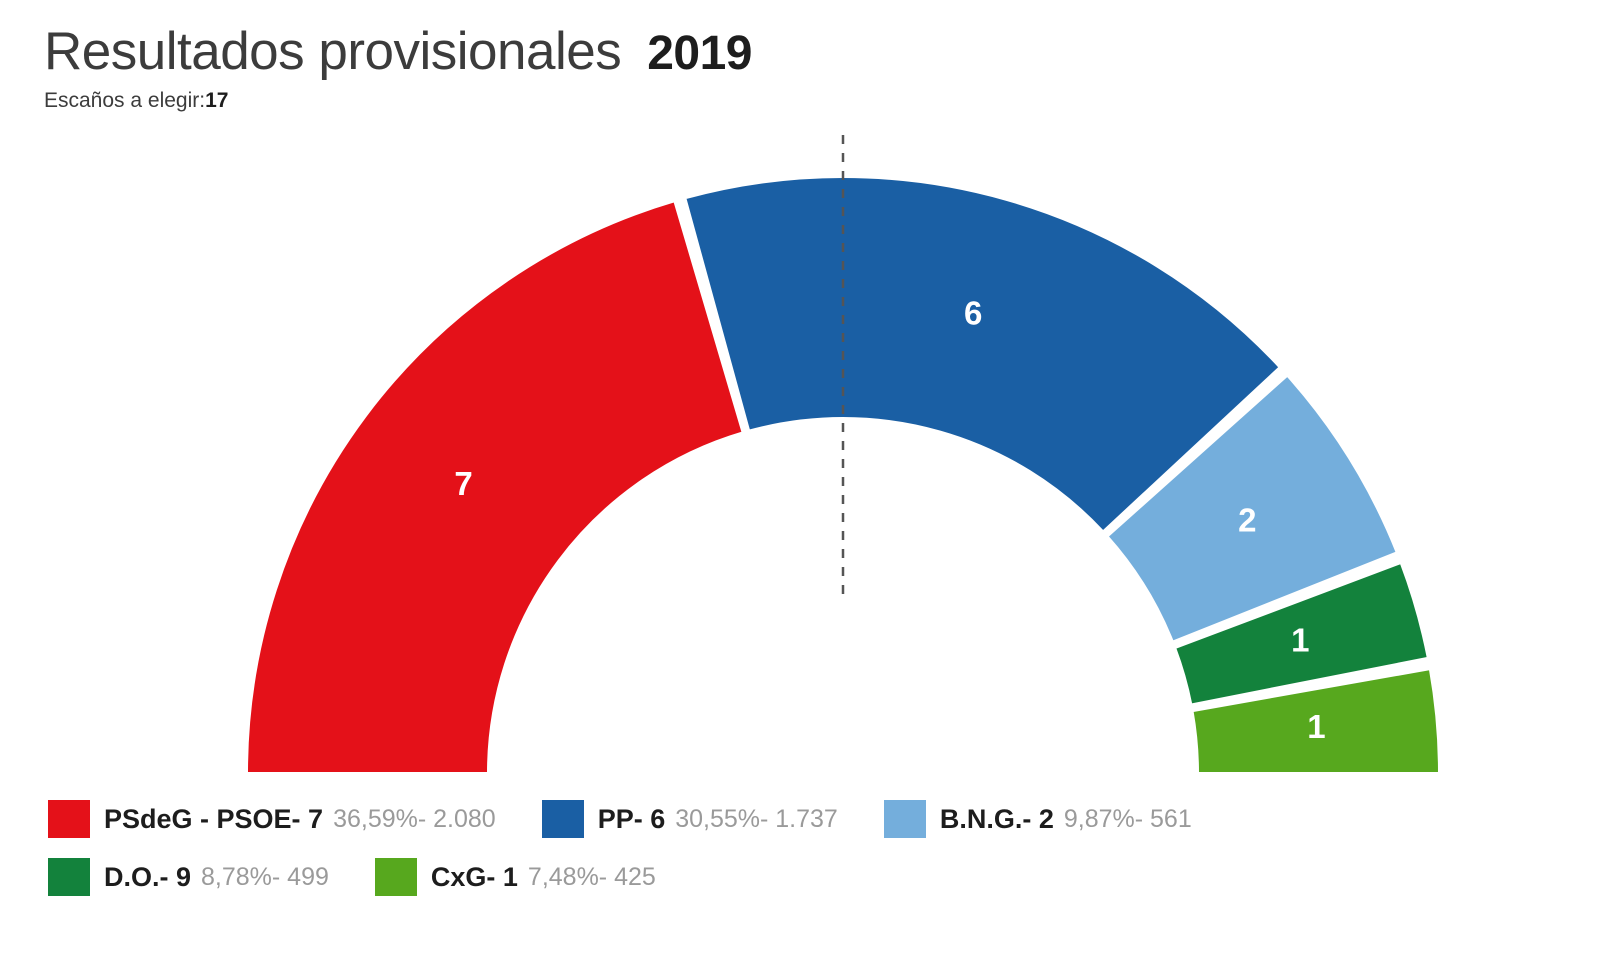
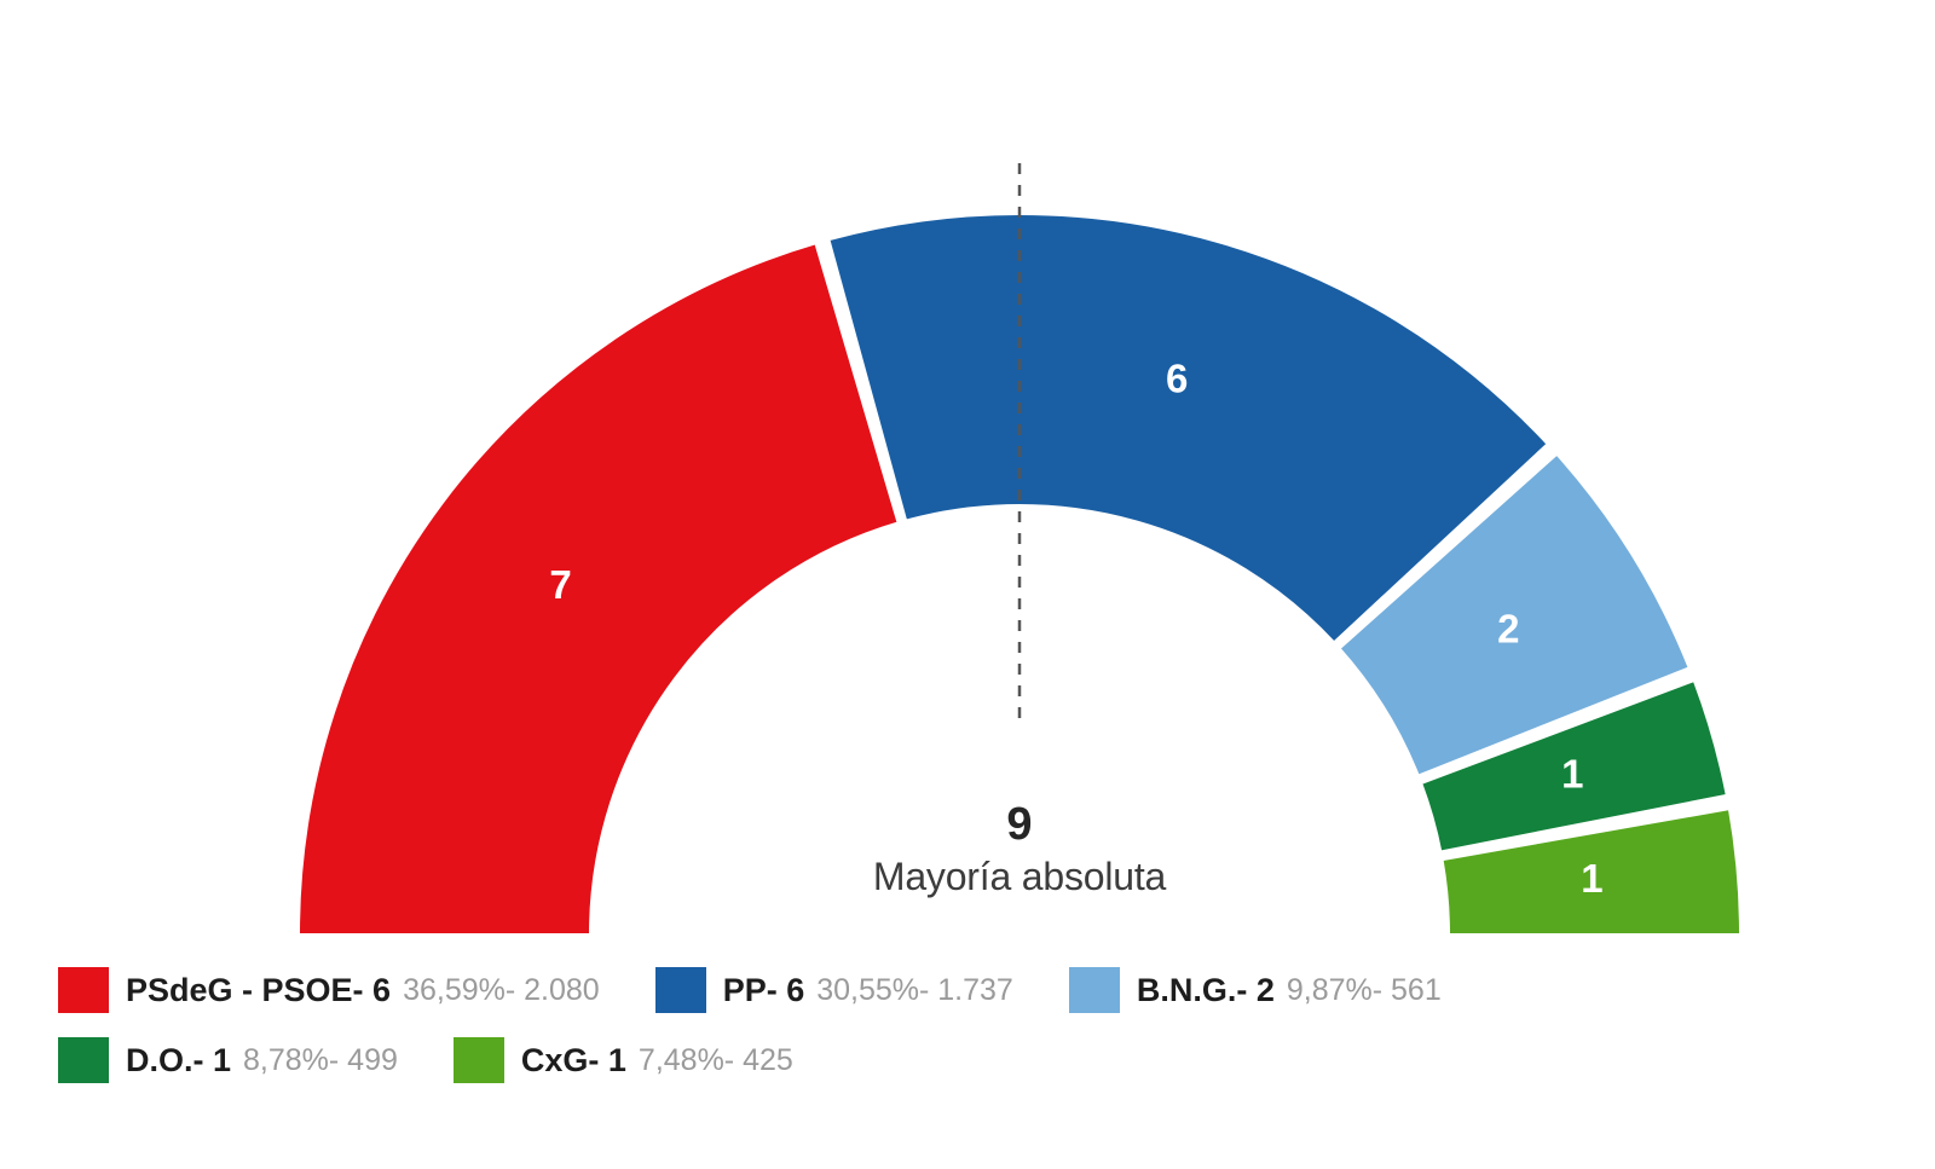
- Resultados provisionales
- 2019
- Escaños a elegir:17
  7
  6
  2
  1
  1
+ 9
+ Mayoría absoluta
- PSdeG - PSOE- 7
+ PSdeG - PSOE- 6
  36,59%- 2.080
  PP- 6
  30,55%- 1.737
  B.N.G.- 2
  9,87%- 561
- D.O.- 9
+ D.O.- 1
  8,78%- 499
  CxG- 1
  7,48%- 425
